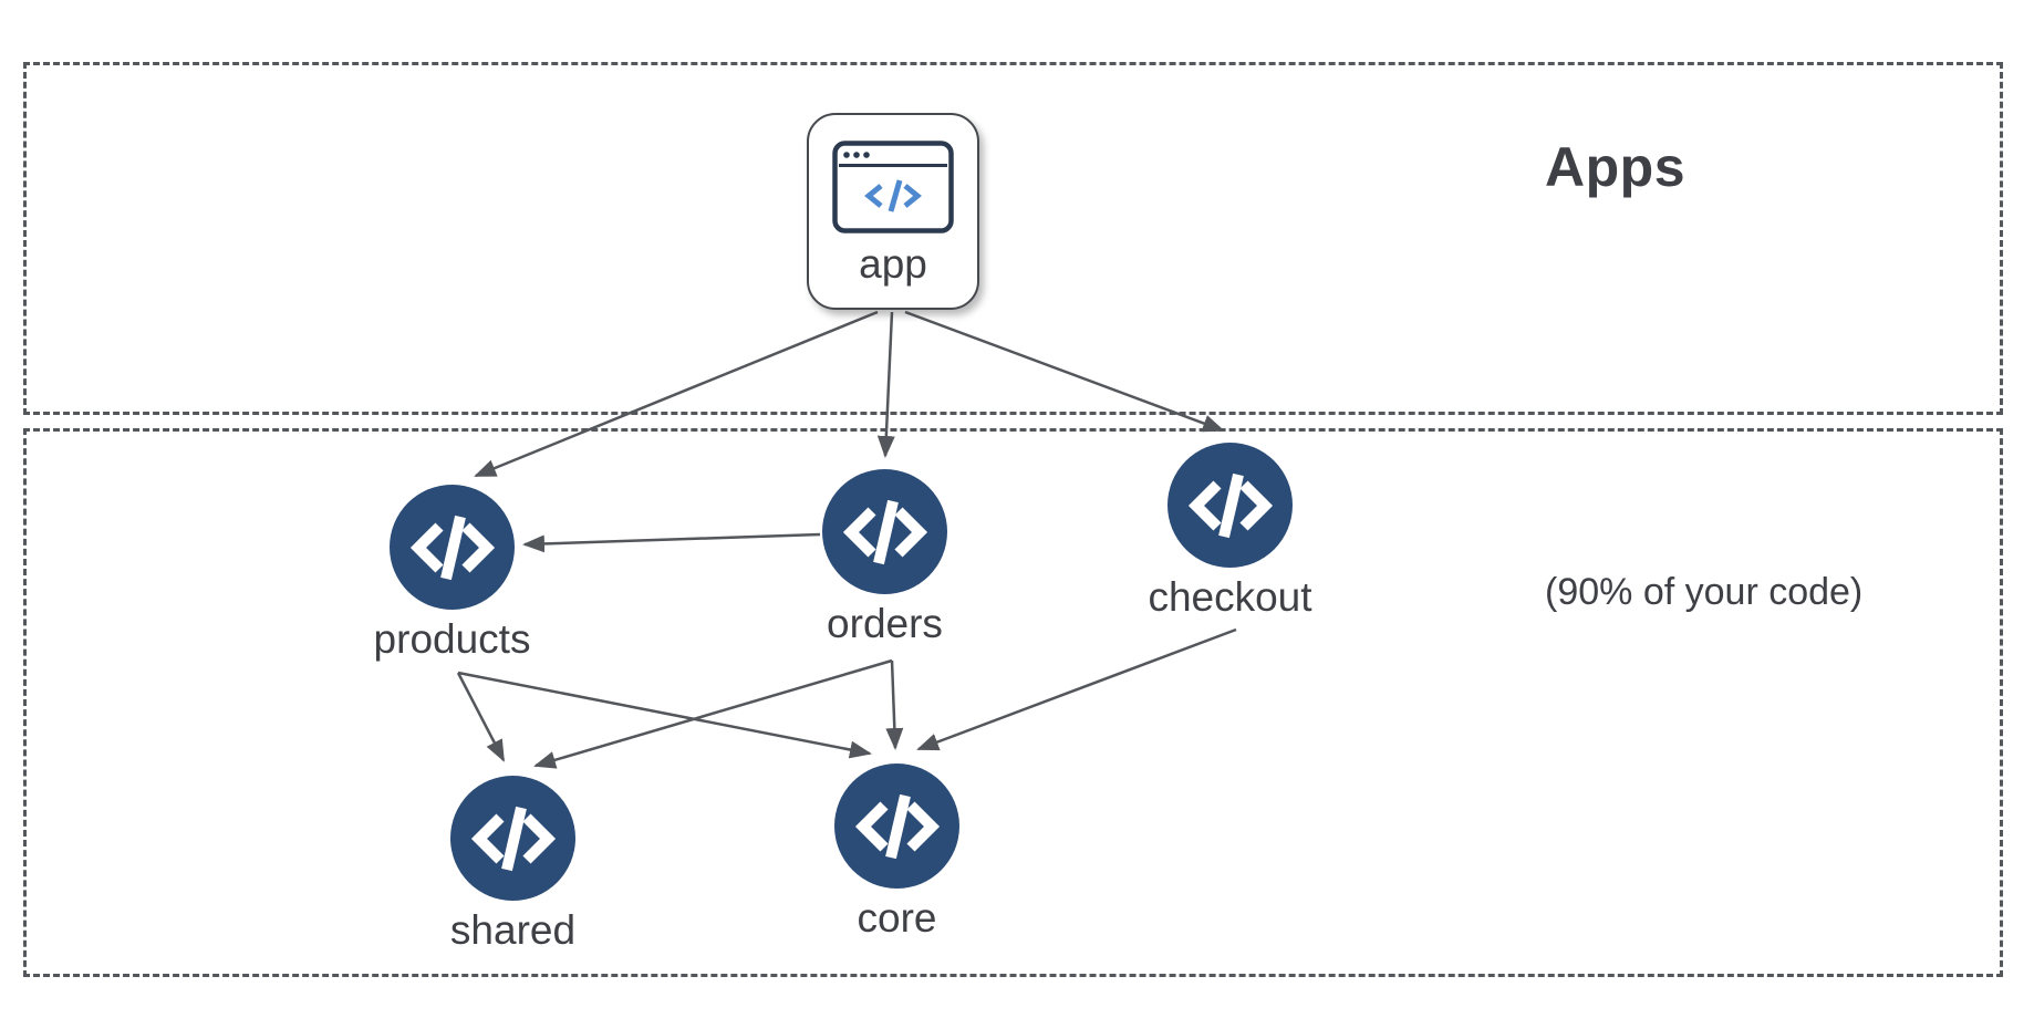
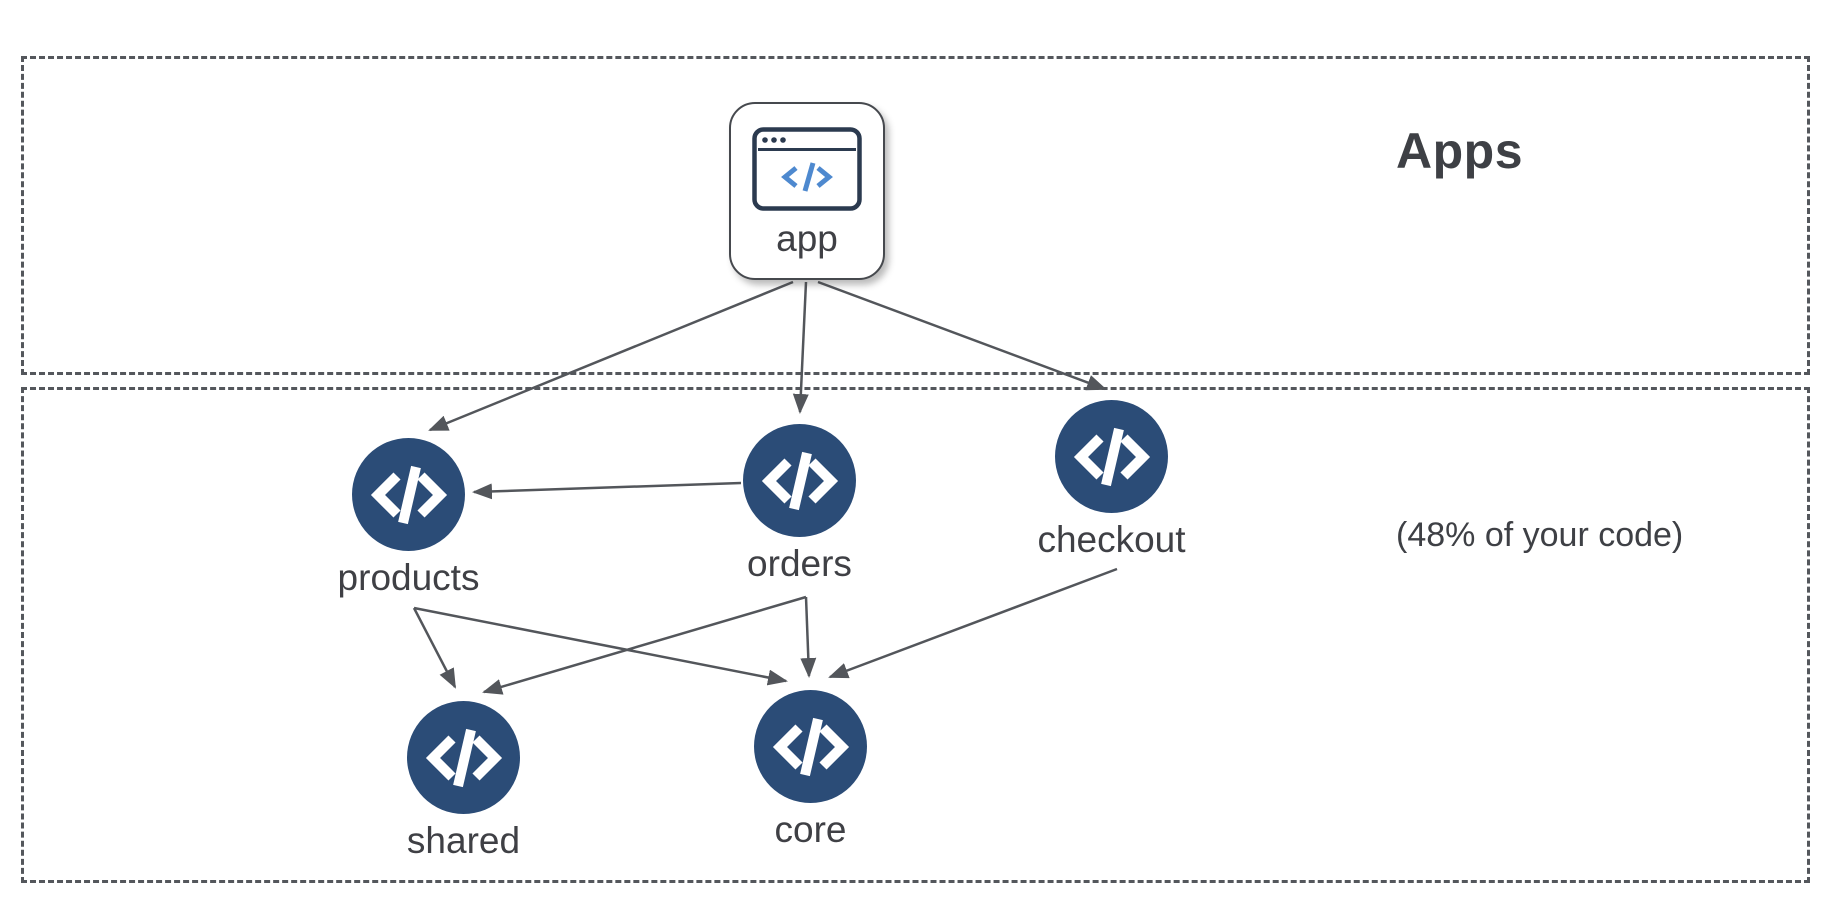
  app
  products
  orders
  checkout
  shared
  core
  Apps
- (90% of your code)
+ (48% of your code)
